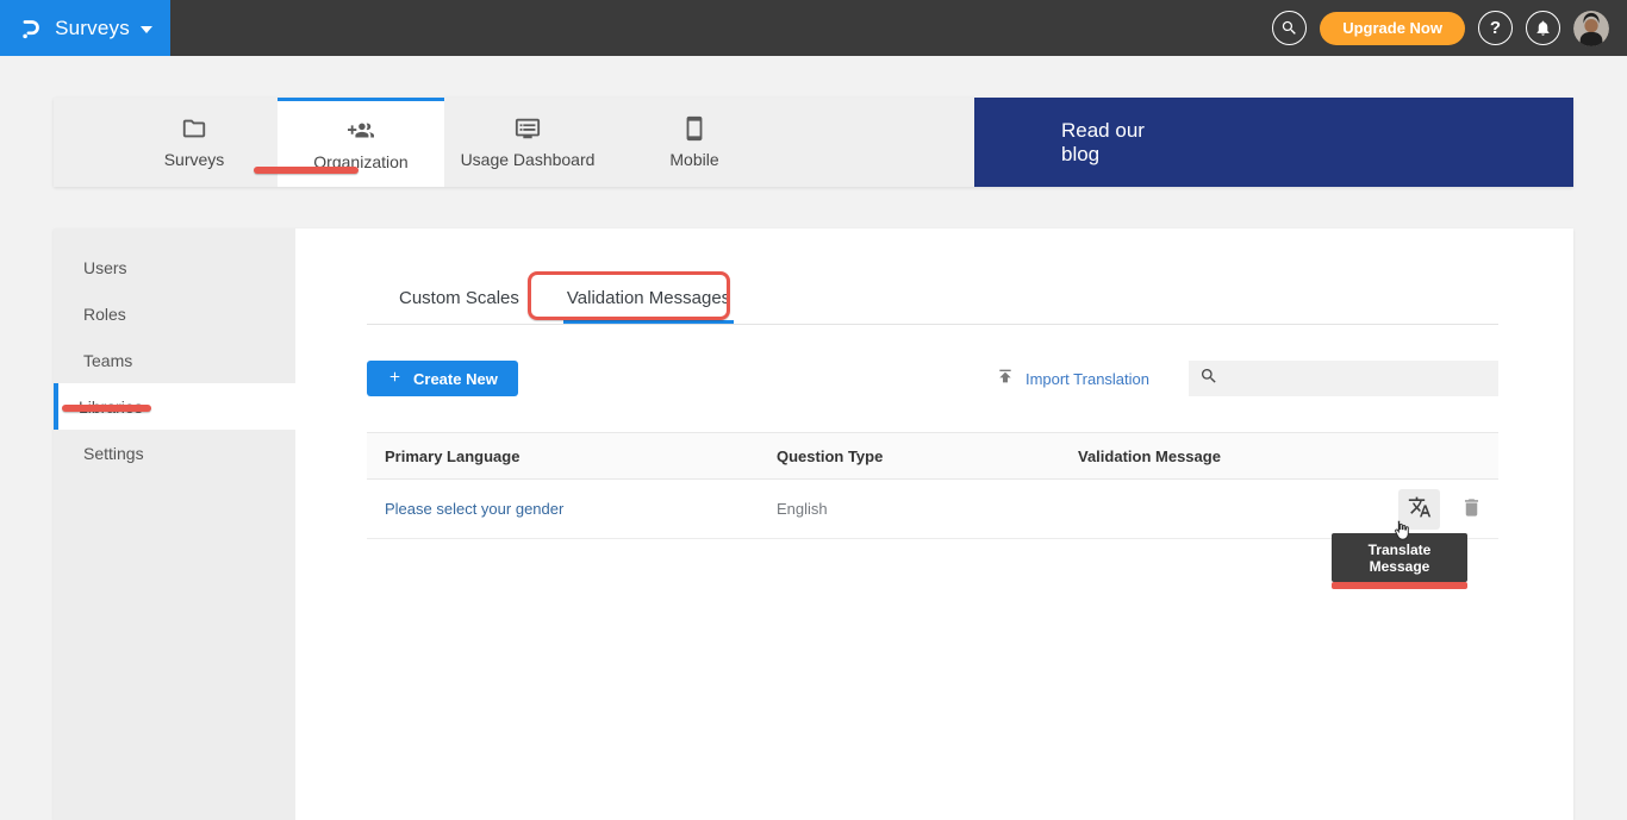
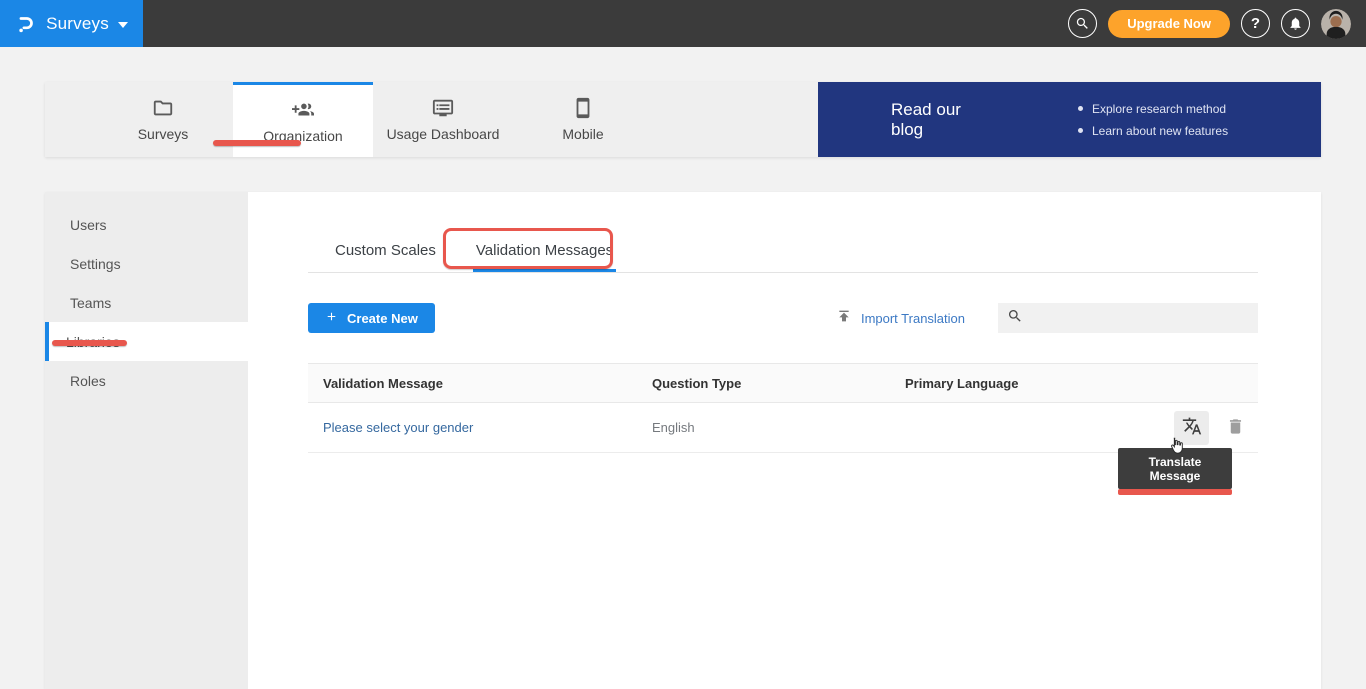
  Surveys
  Upgrade Now
  ?
  Surveys
  Organization
  Usage Dashboard
  Mobile
  Read our blog
+ Explore research method
+ Learn about new features
  Users
- Roles
+ Settings
  Teams
- Settings
+ Roles
  Custom Scales
  Validation Messages
  Create New
  Import Translation
- Primary Language
+ Validation Message
  Question Type
- Validation Message
+ Primary Language
  Please select your gender
  English
  Translate Message
